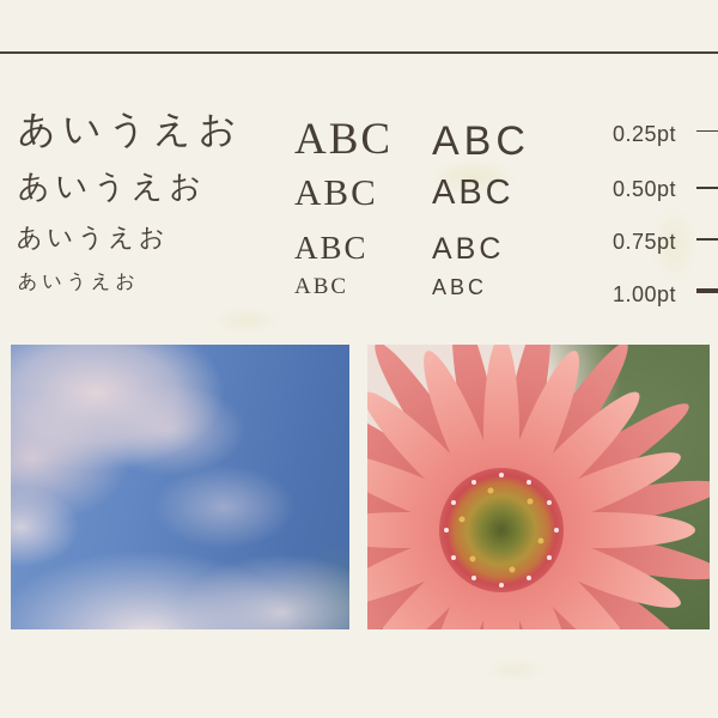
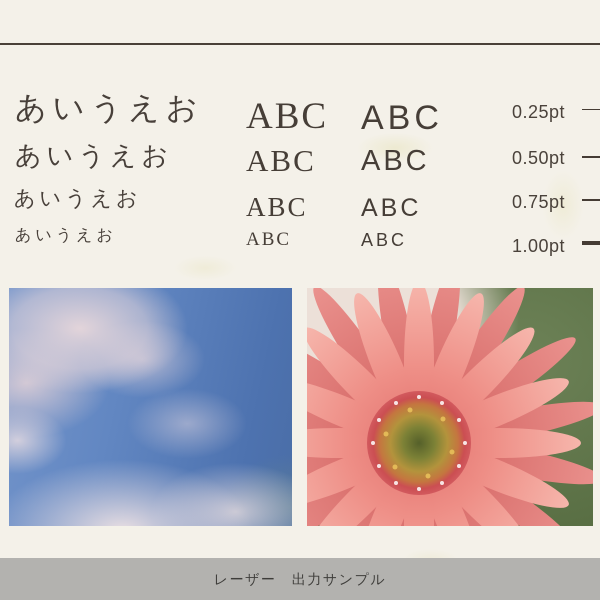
  あいうえお
  ABC
  ABC
  0.25pt
  あいうえお
  ABC
  ABC
  0.50pt
  あいうえお
  ABC
  ABC
  0.75pt
  あいうえお
  ABC
  ABC
  1.00pt
+ レーザー 出力サンプル
